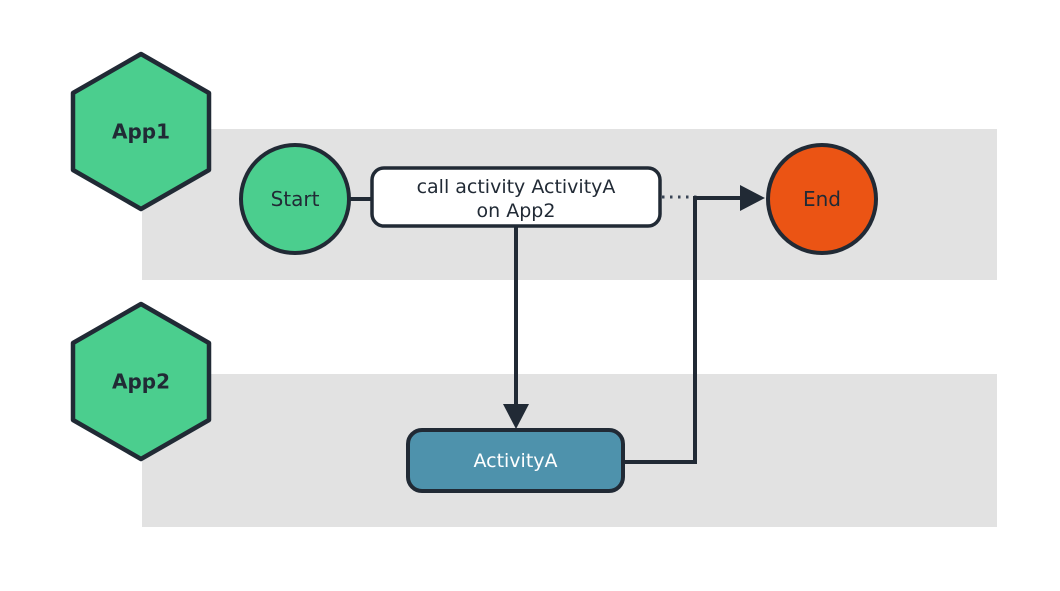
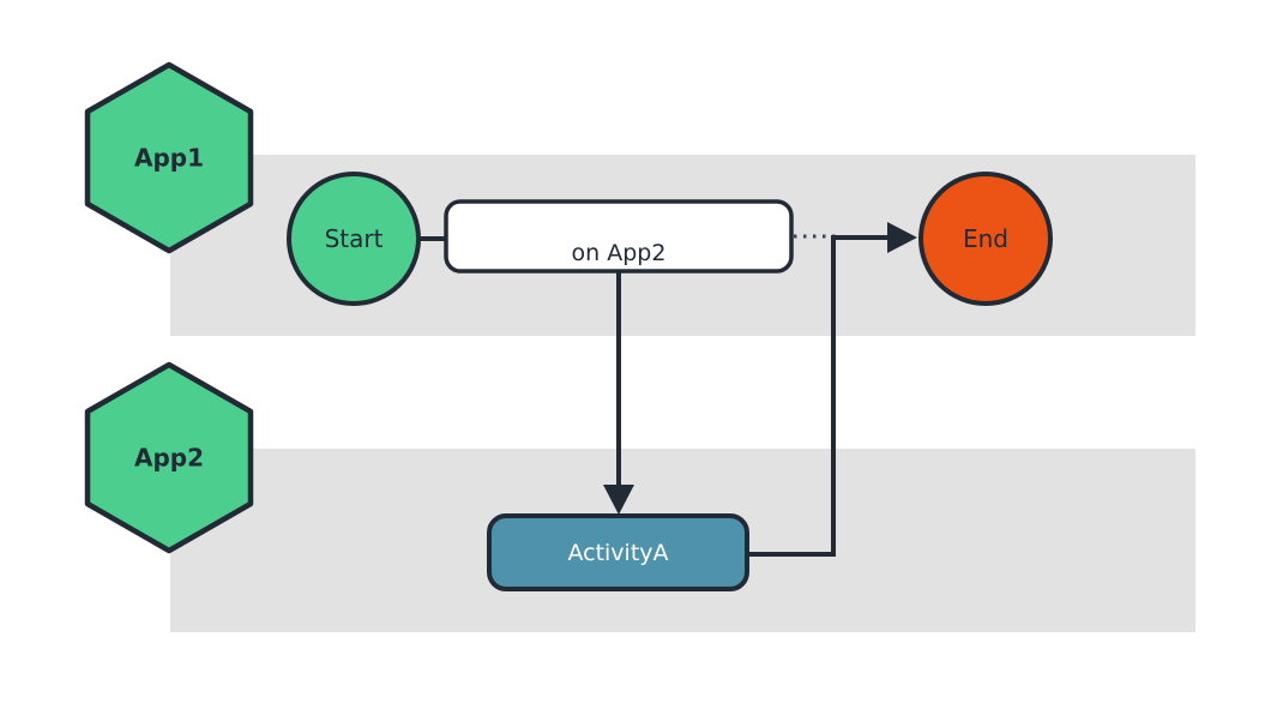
  App1
  App2
  Start
- call activity ActivityA
  on App2
  End
  ActivityA
